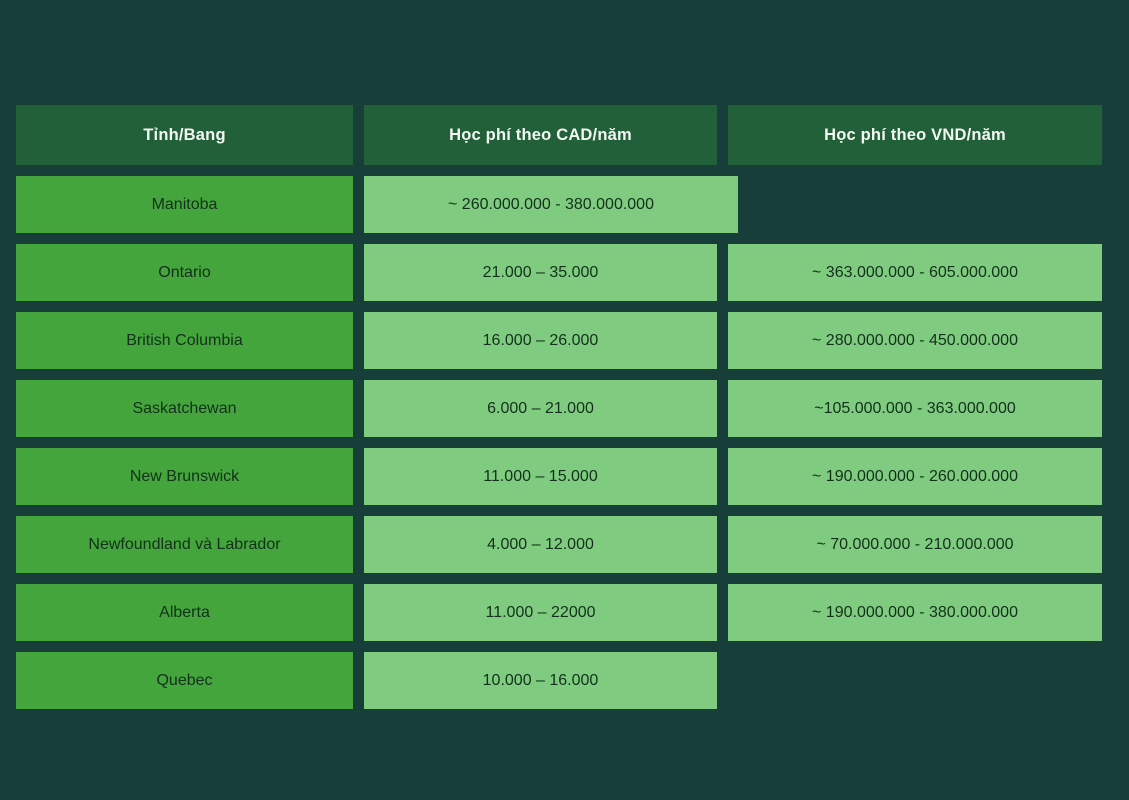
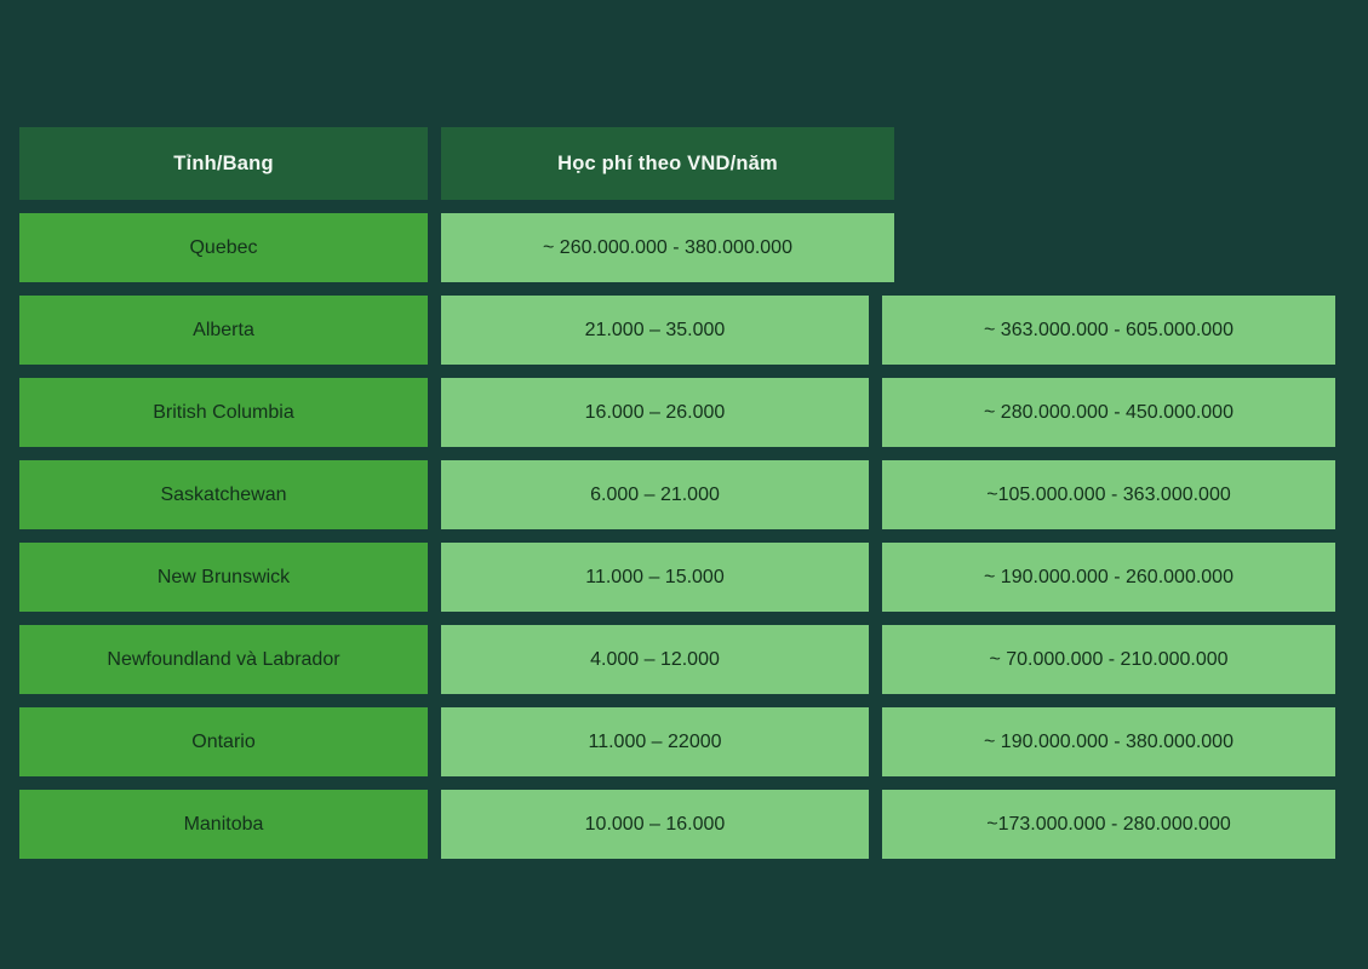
  Tỉnh/Bang
- Học phí theo CAD/năm
  Học phí theo VND/năm
- Manitoba
+ Quebec
  ~ 260.000.000 - 380.000.000
- Ontario
+ Alberta
  21.000 – 35.000
  ~ 363.000.000 - 605.000.000
  British Columbia
  16.000 – 26.000
  ~ 280.000.000 - 450.000.000
  Saskatchewan
  6.000 – 21.000
  ~105.000.000 - 363.000.000
  New Brunswick
  11.000 – 15.000
  ~ 190.000.000 - 260.000.000
  Newfoundland và Labrador
  4.000 – 12.000
  ~ 70.000.000 - 210.000.000
- Alberta
+ Ontario
  11.000 – 22000
  ~ 190.000.000 - 380.000.000
- Quebec
+ Manitoba
  10.000 – 16.000
+ ~173.000.000 - 280.000.000
